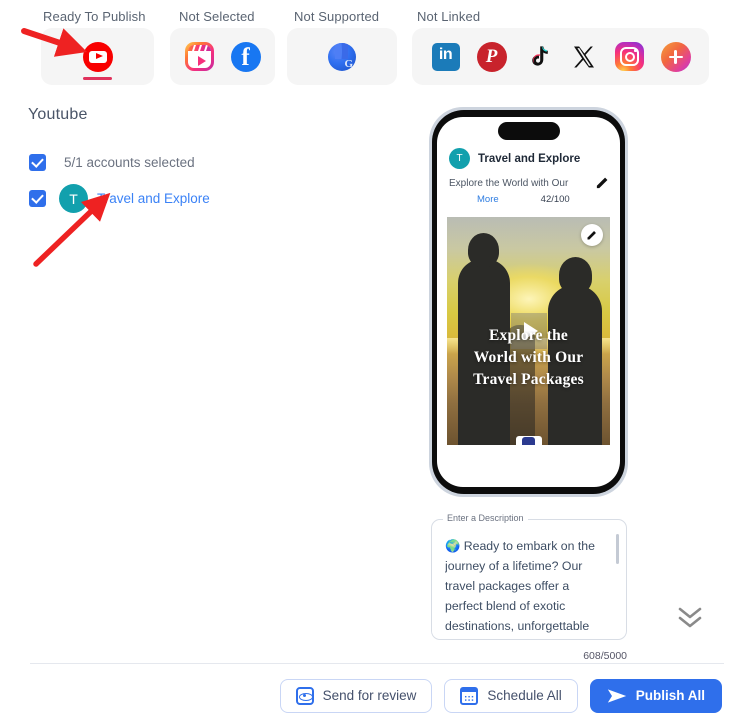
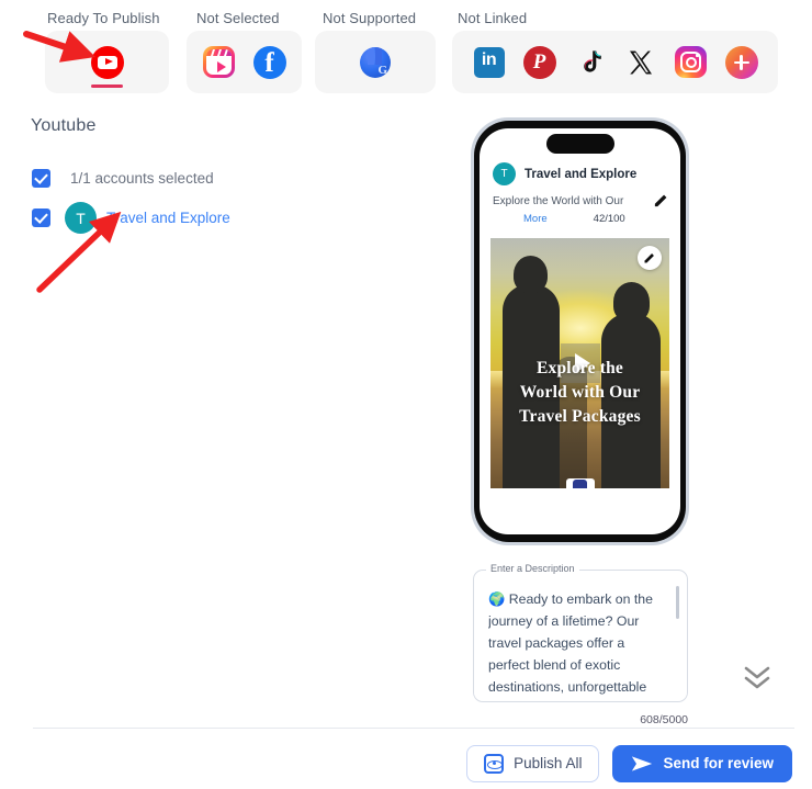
  Ready To Publish
  Not Selected
  Not Supported
  G
  Not Linked
  in
  Youtube
- 5/1 accounts selected
+ 1/1 accounts selected
  T
  ravel and Explore
  T
  Travel and Explore
  Explore the World with Our
  More
  42/100
  Explore the
  World with Our
  Travel Packages
  Enter a Description
  🌍 Ready to embark on the journey of a lifetime? Our travel packages offer a perfect blend of exotic destinations, unforgettable
  608/5000
- Send for review
+ Publish All
- Schedule All
- Publish All
+ Send for review
